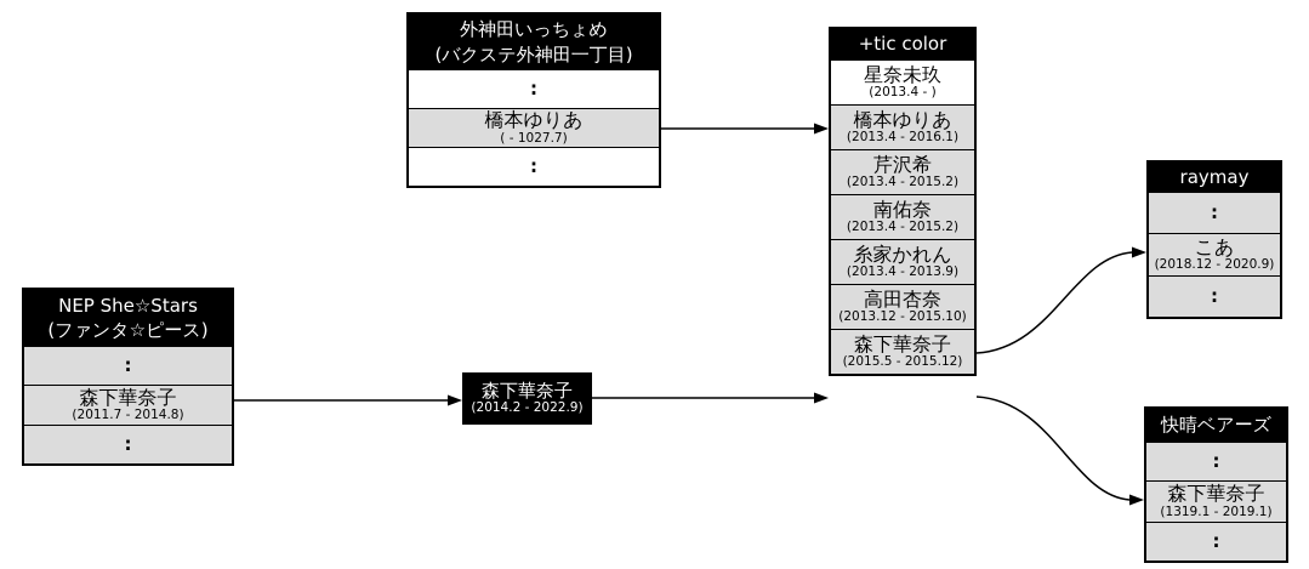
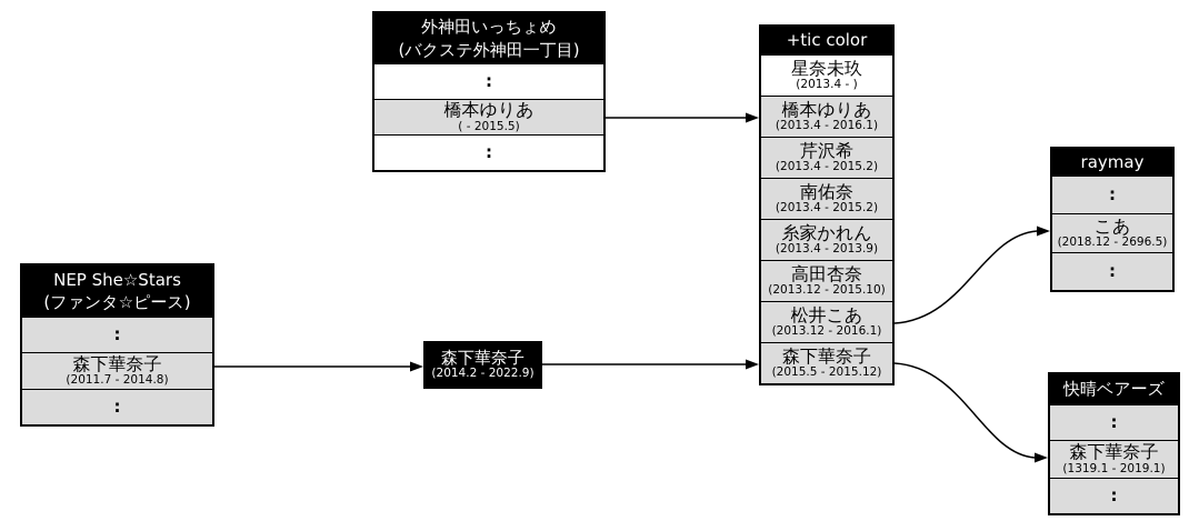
  外神田いっちょめ
  (バクステ外神田一丁目)
  :
  橋本ゆりあ
- ( - 1027.7)
+ ( - 2015.5)
  :
  +tic color
  星奈未玖
  (2013.4 - )
  橋本ゆりあ
  (2013.4 - 2016.1)
  芹沢希
  (2013.4 - 2015.2)
  南佑奈
  (2013.4 - 2015.2)
  糸家かれん
  (2013.4 - 2013.9)
  高田杏奈
  (2013.12 - 2015.10)
+ 松井こあ
+ (2013.12 - 2016.1)
  森下華奈子
  (2015.5 - 2015.12)
  NEP She☆Stars
  (ファンタ☆ピース)
  :
  森下華奈子
  (2011.7 - 2014.8)
  :
  森下華奈子
  (2014.2 - 2022.9)
  raymay
  :
  こあ
- (2018.12 - 2020.9)
+ (2018.12 - 2696.5)
  :
  快晴ベアーズ
  :
  森下華奈子
  (1319.1 - 2019.1)
  :
